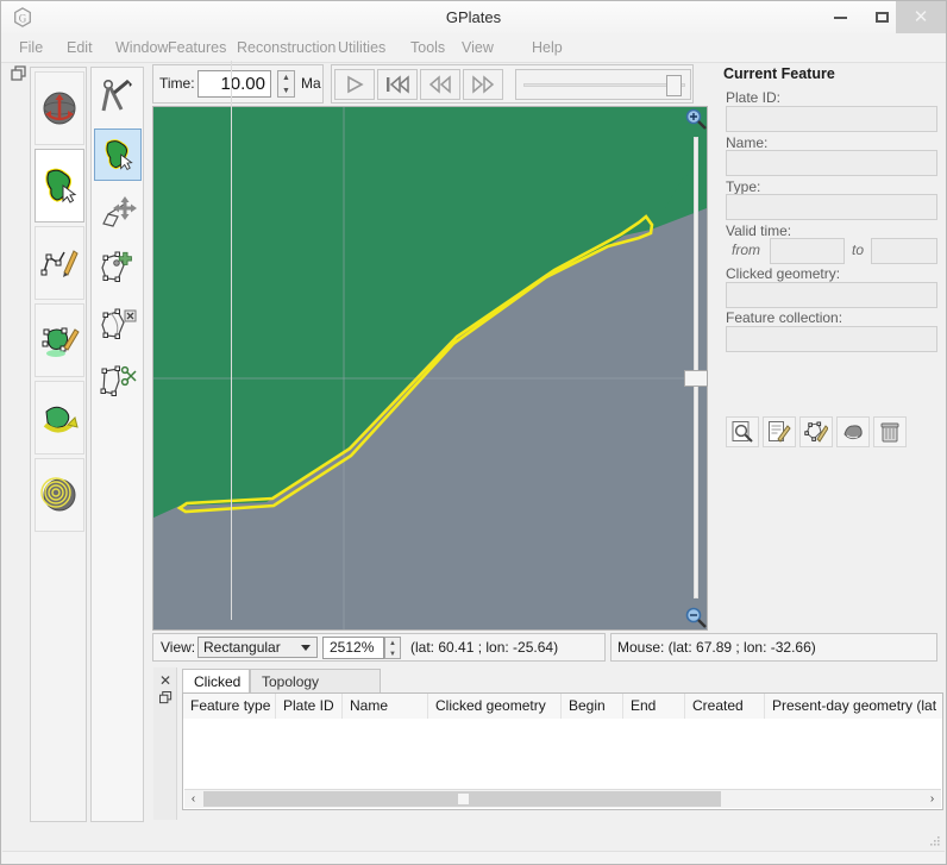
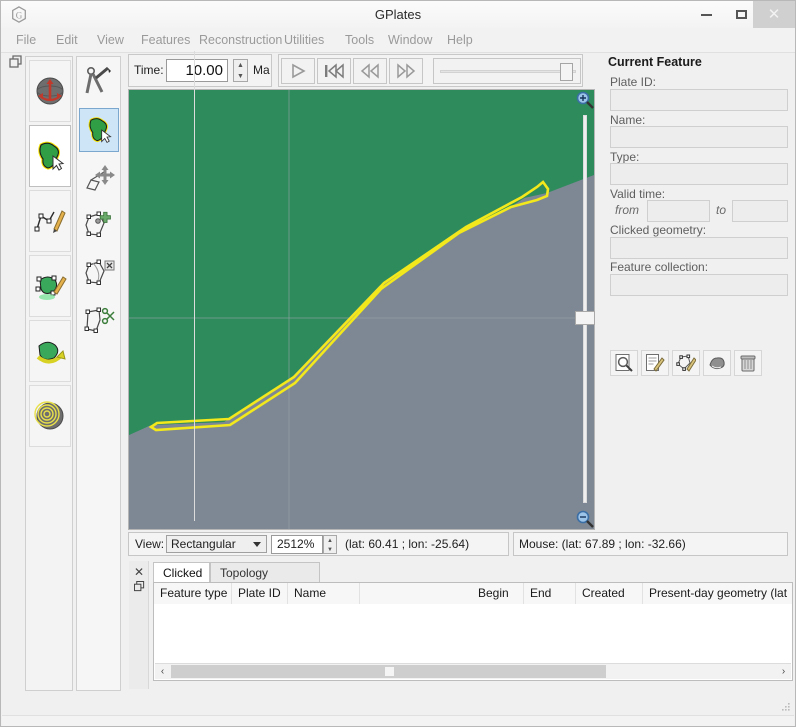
  G
  GPlates
  ✕
  File
  Edit
- Window
+ View
  Features
  Reconstruction
  Utilities
  Tools
- View
+ Window
  Help
  Time:
  10.00
  Ma
  View:
  Rectangular
  2512%
  (lat: 60.41 ; lon: -25.64)
  Mouse: (lat: 67.89 ; lon: -32.66)
  ✕
  Clicked
  Feature type
  Plate ID
  Name
- Clicked geometry
  Begin
  End
  Created
  Present-day geometry (lat
  ‹
  ›
  Current Feature
  Plate ID:
  Name:
  Type:
  Valid time:
  from
  to
  Clicked geometry:
  Feature collection:
